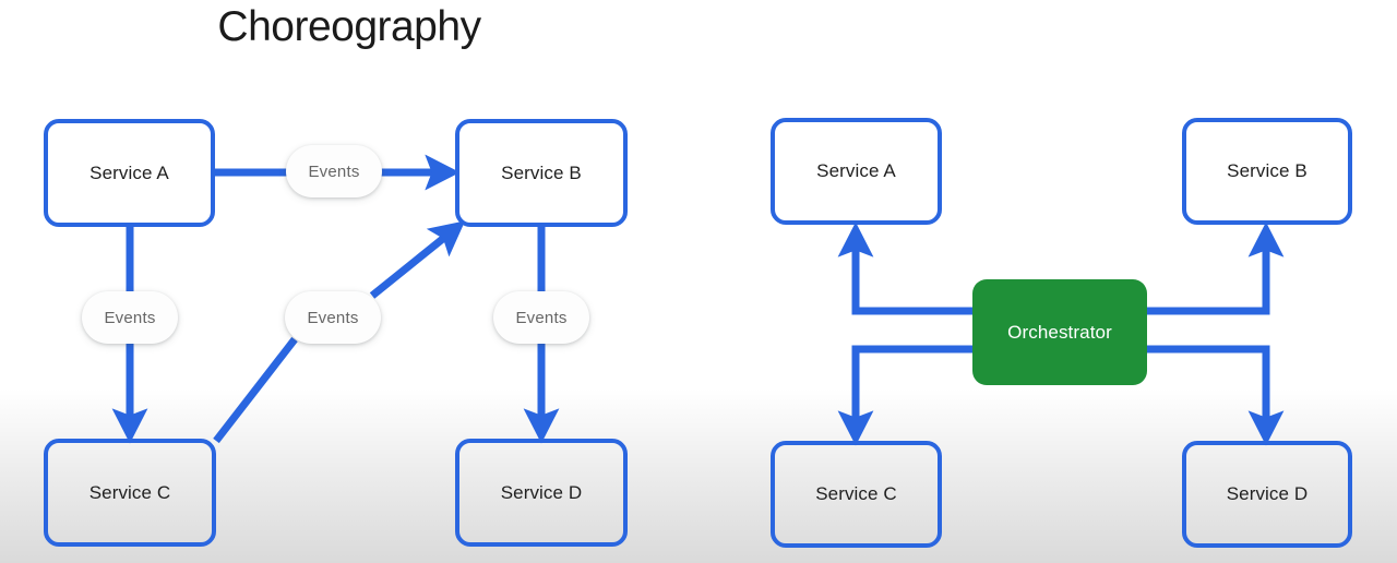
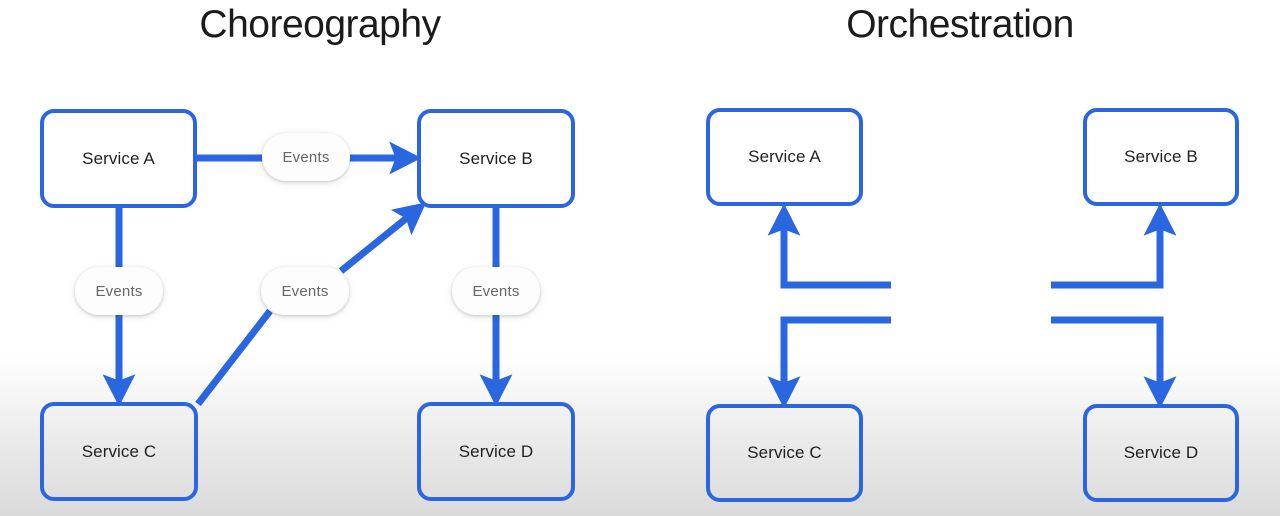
  Choreography
+ Orchestration
  Service A
  Service B
  Service C
  Service D
  Events
  Events
  Events
  Events
  Service A
  Service B
  Service C
  Service D
- Orchestrator
